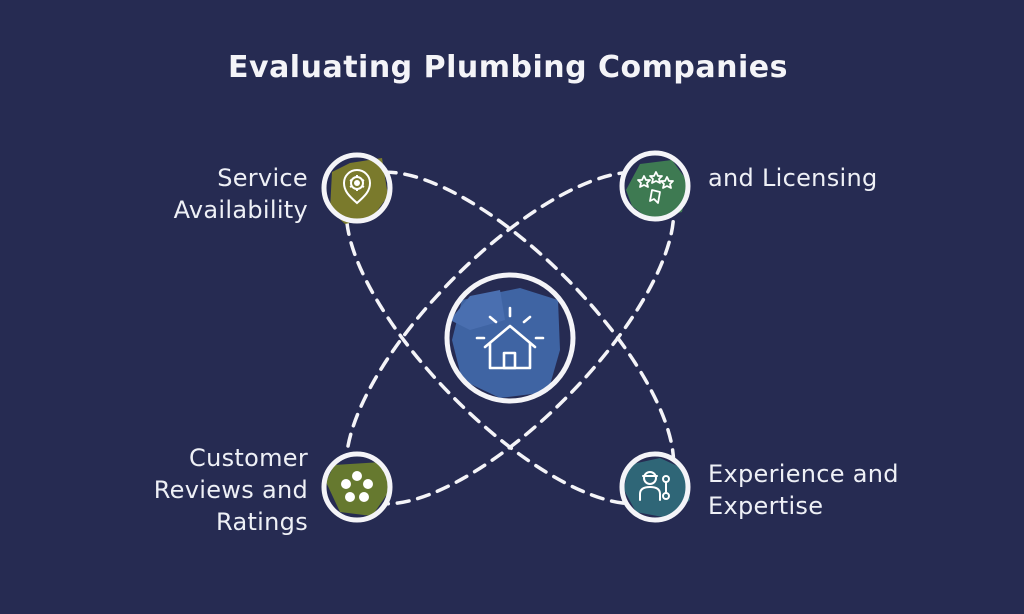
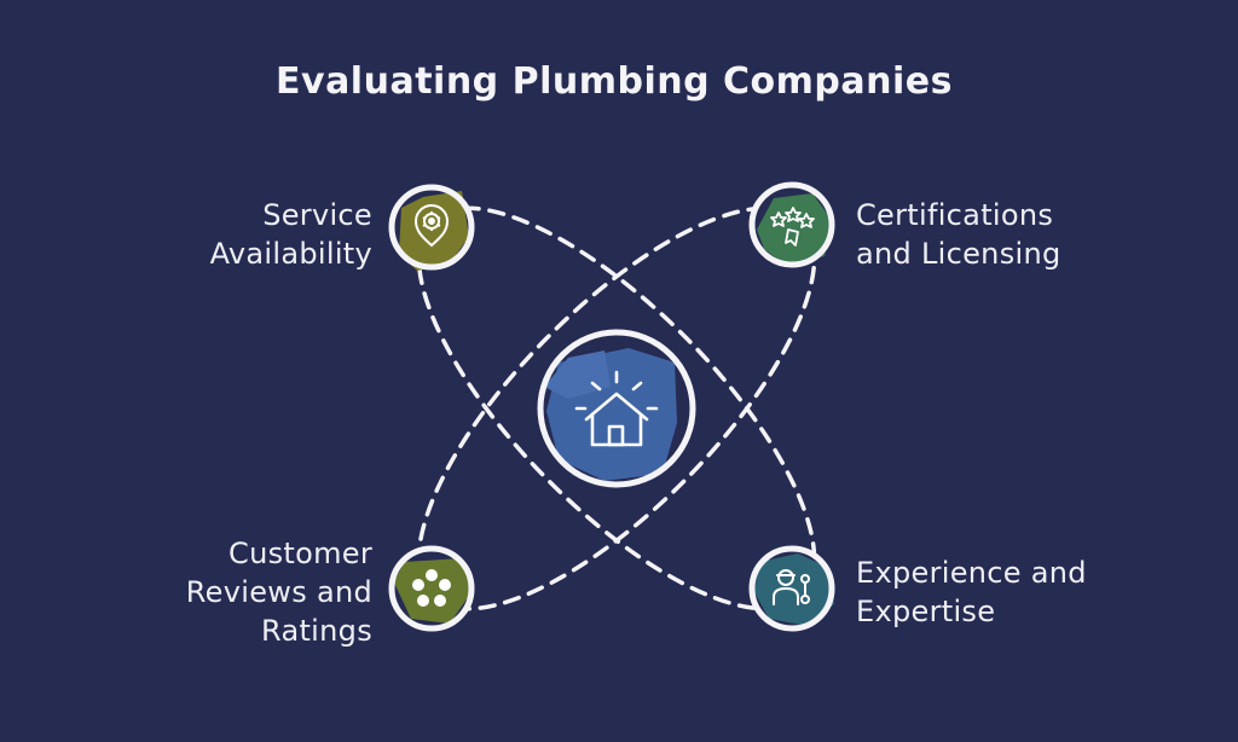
  Evaluating Plumbing Companies
  Service
  Availability
+ Certifications
  and Licensing
  Customer
  Reviews and
  Ratings
  Experience and
  Expertise
